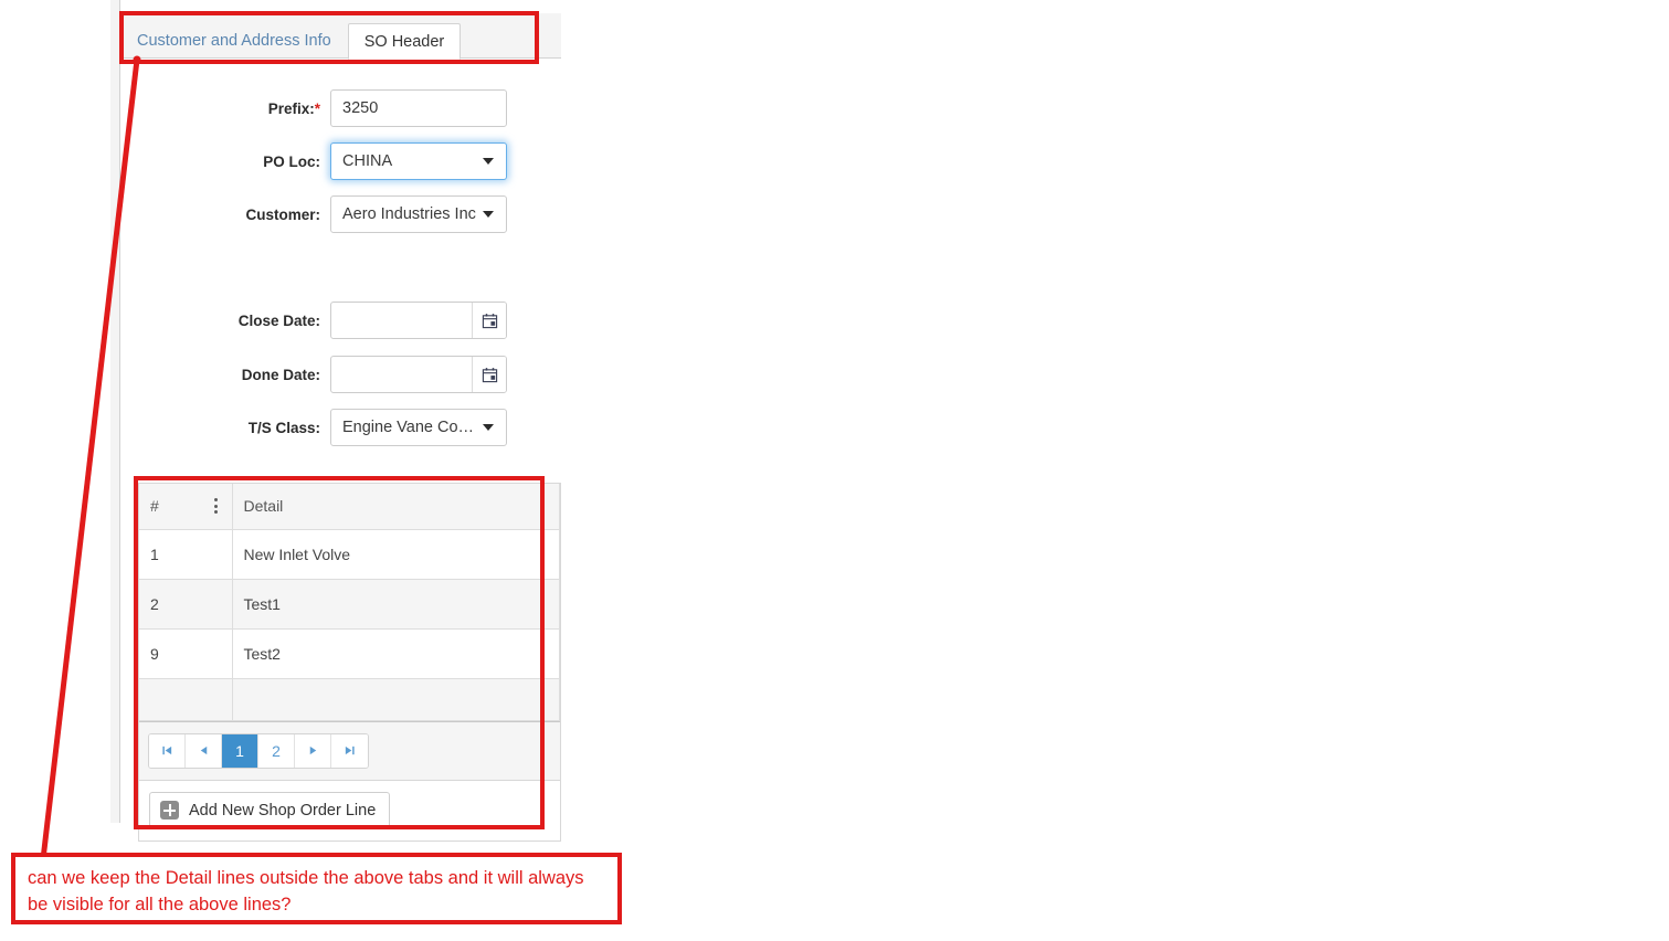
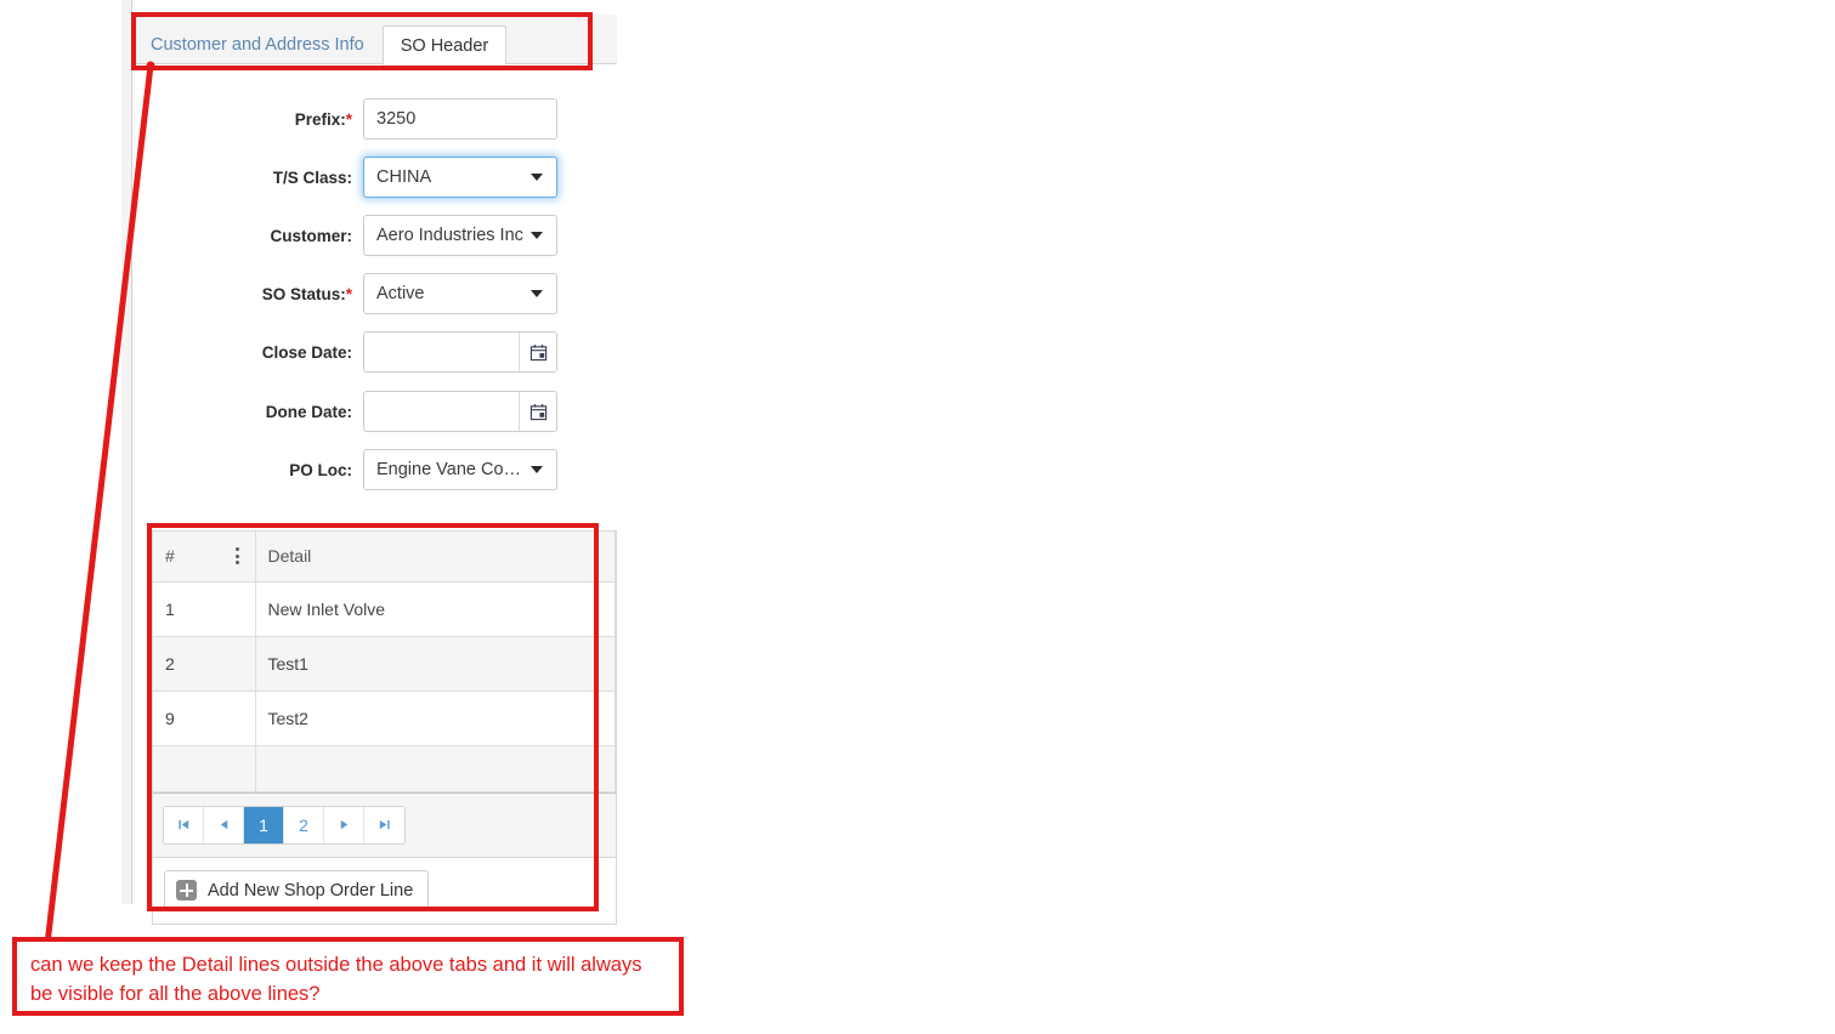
  Customer and Address Info
  SO Header
  Prefix:*
  3250
- PO Loc:
+ T/S Class:
  CHINA
  Customer:
  Aero Industries Inc
+ SO Status:*
+ Active
  Close Date:
  Done Date:
- T/S Class:
+ PO Loc:
  Engine Vane Co…
  #	Detail
  1	New Inlet Volve
  2	Test1
  9	Test2
  1
  2
  Add New Shop Order Line
  can we keep the Detail lines outside the above tabs and it will always be visible for all the above lines?
